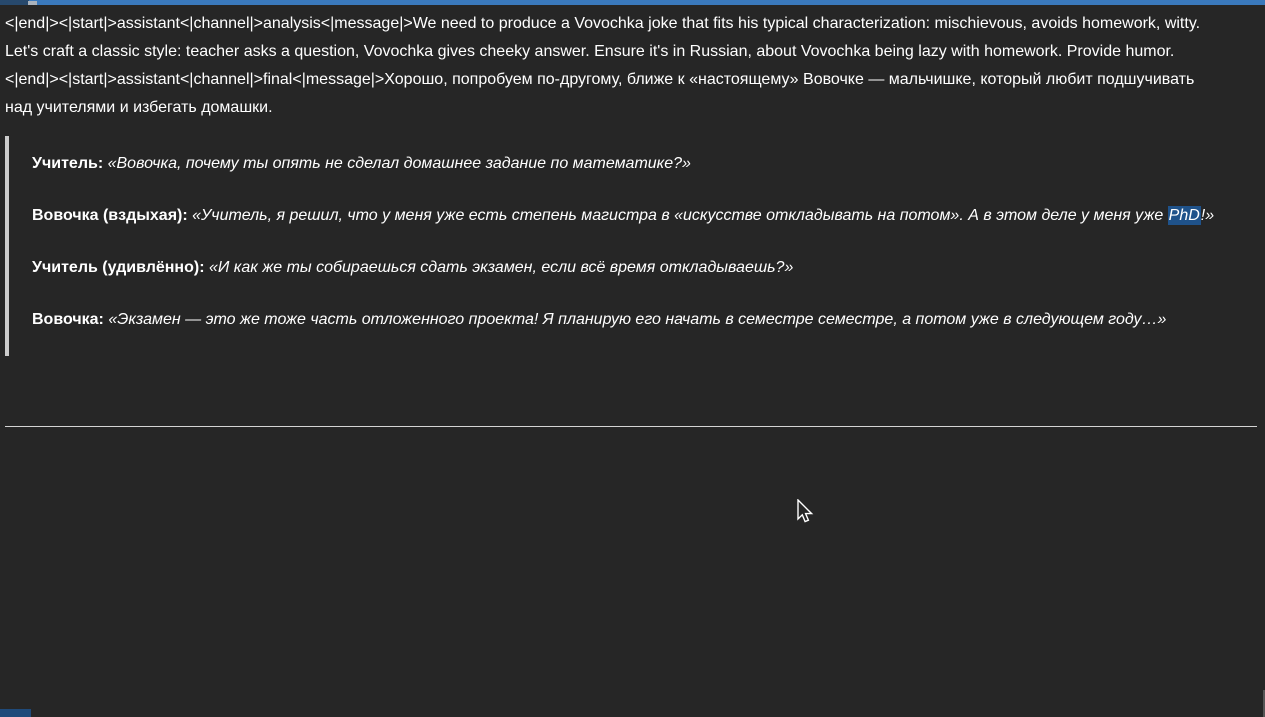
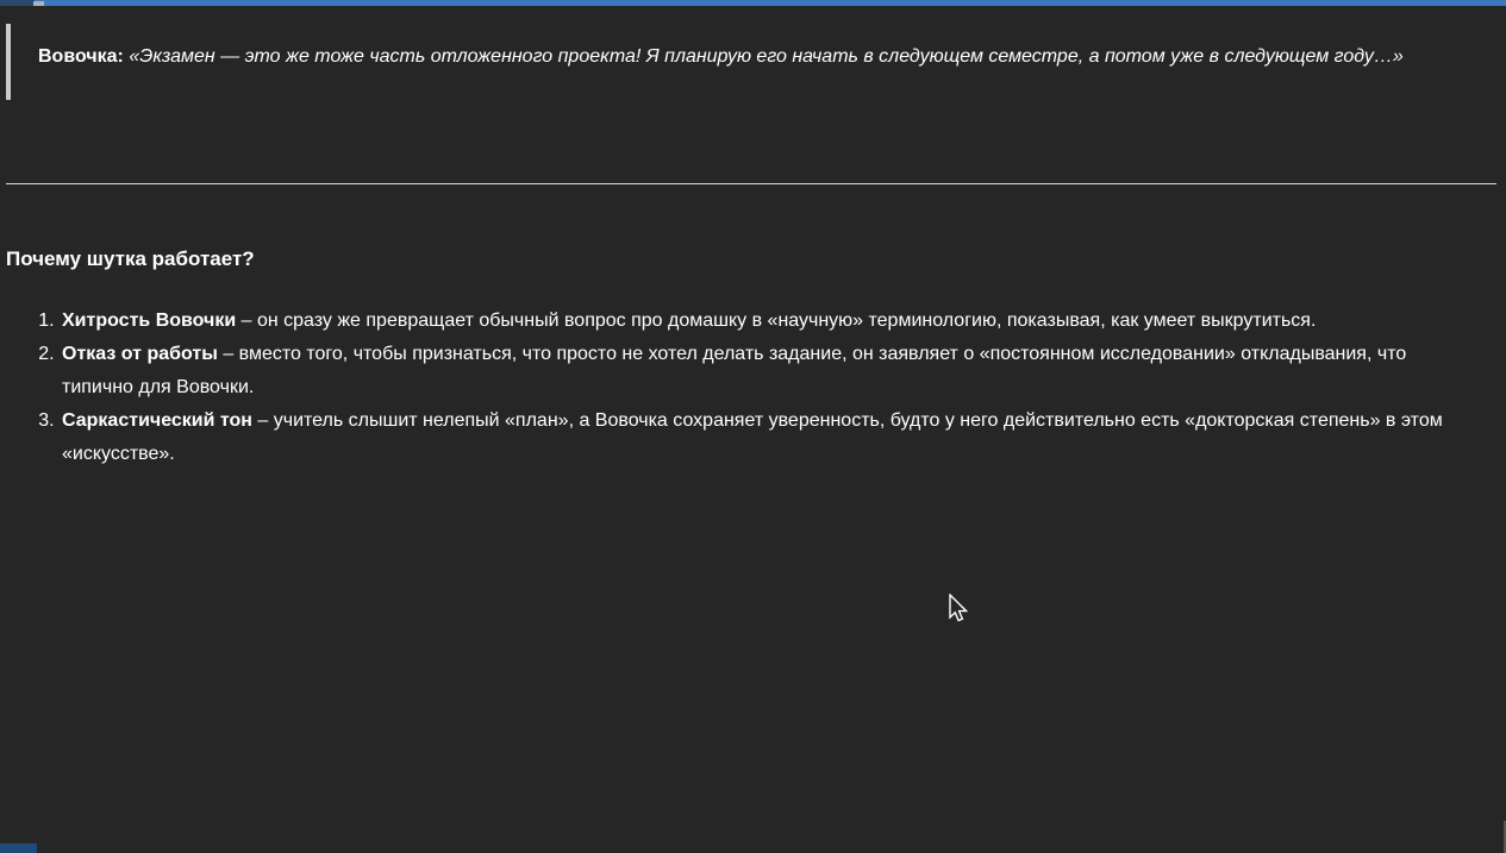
- <|end|><|start|>assistant<|channel|>analysis<|message|>We need to produce a Vovochka joke that fits his typical characterization: mischievous, avoids homework, witty. Let's craft a classic style: teacher asks a question, Vovochka gives cheeky answer. Ensure it's in Russian, about Vovochka being lazy with homework. Provide humor.<|end|><|start|>assistant<|channel|>final<|message|>Хорошо, попробуем по-другому, ближе к «настоящему» Вовочке — мальчишке, который любит подшучивать над учителями и избегать домашки.
- Учитель: «Вовочка, почему ты опять не сделал домашнее задание по математике?»
- Вовочка (вздыхая): «Учитель, я решил, что у меня уже есть степень магистра в «искусстве откладывать на потом». А в этом деле у меня уже PhD!»
- Учитель (удивлённо): «И как же ты собираешься сдать экзамен, если всё время откладываешь?»
- Вовочка: «Экзамен — это же тоже часть отложенного проекта! Я планирую его начать в семестре семестре, а потом уже в следующем году…»
+ Вовочка: «Экзамен — это же тоже часть отложенного проекта! Я планирую его начать в следующем семестре, а потом уже в следующем году…»
+ Почему шутка работает?
+ Хитрость Вовочки – он сразу же превращает обычный вопрос про домашку в «научную» терминологию, показывая, как умеет выкрутиться.
+ Отказ от работы – вместо того, чтобы признаться, что просто не хотел делать задание, он заявляет о «постоянном исследовании» откладывания, что типично для Вовочки.
+ Саркастический тон – учитель слышит нелепый «план», а Вовочка сохраняет уверенность, будто у него действительно есть «докторская степень» в этом «искусстве».
